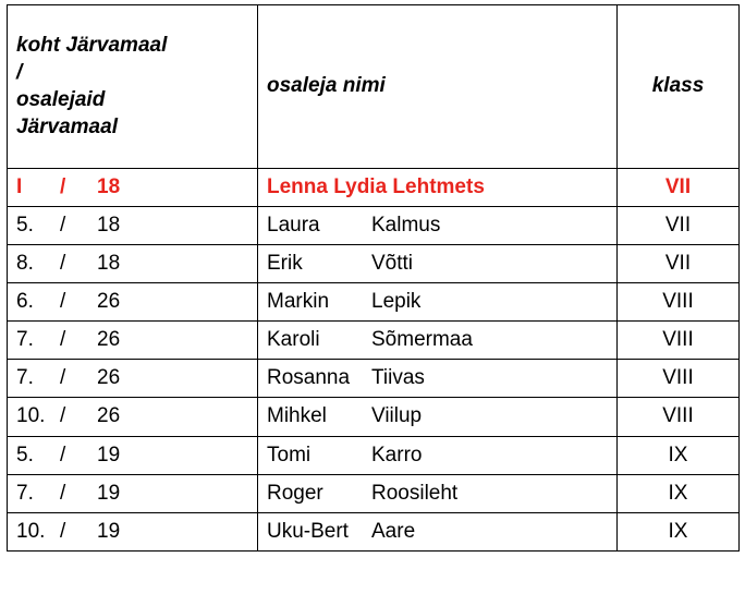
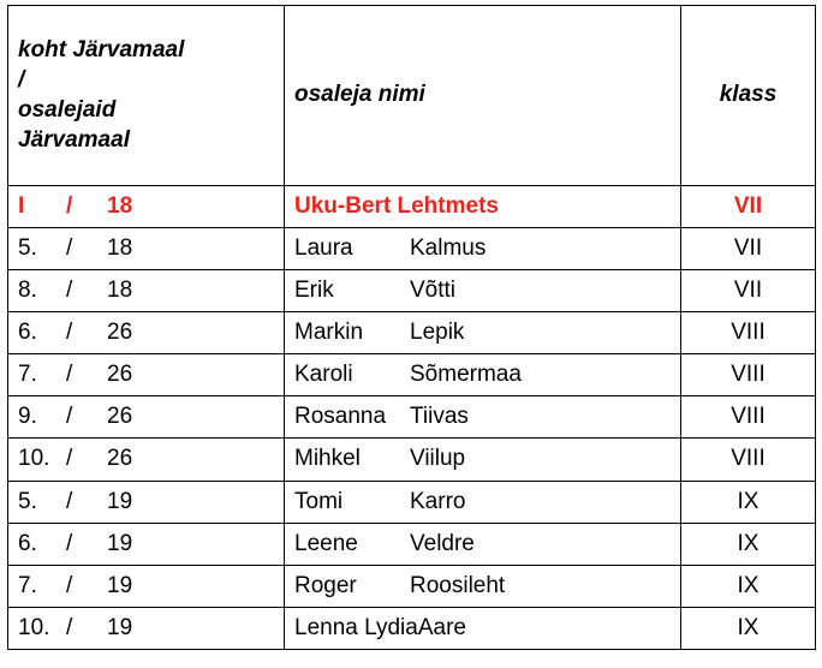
  koht Järvamaal / osalejaid Järvamaal	osaleja nimi	klass
- I / 18	Lenna Lydia Lehtmets	VII
+ I / 18	Uku-Bert Lehtmets	VII
  5. / 18	Laura Kalmus	VII
  8. / 18	Erik Võtti	VII
  6. / 26	Markin Lepik	VIII
  7. / 26	Karoli Sõmermaa	VIII
- 7. / 26	Rosanna Tiivas	VIII
+ 9. / 26	Rosanna Tiivas	VIII
  10. / 26	Mihkel Viilup	VIII
  5. / 19	Tomi Karro	IX
+ 6. / 19	Leene Veldre	IX
  7. / 19	Roger Roosileht	IX
- 10. / 19	Uku-Bert Aare	IX
+ 10. / 19	Lenna LydiaAare	IX
